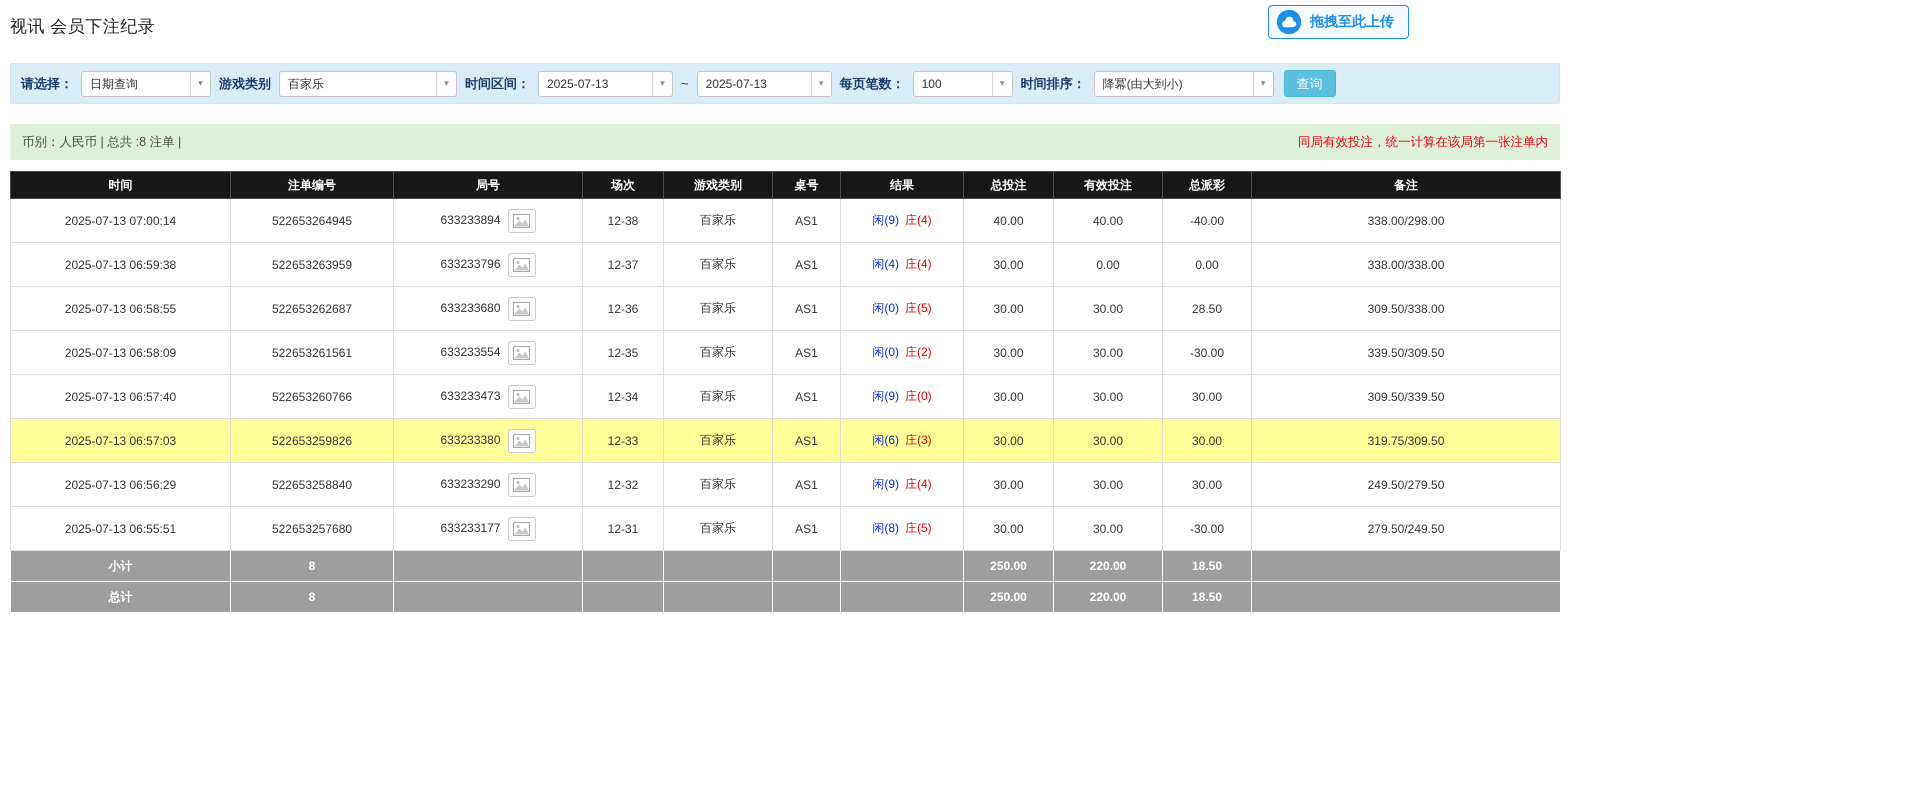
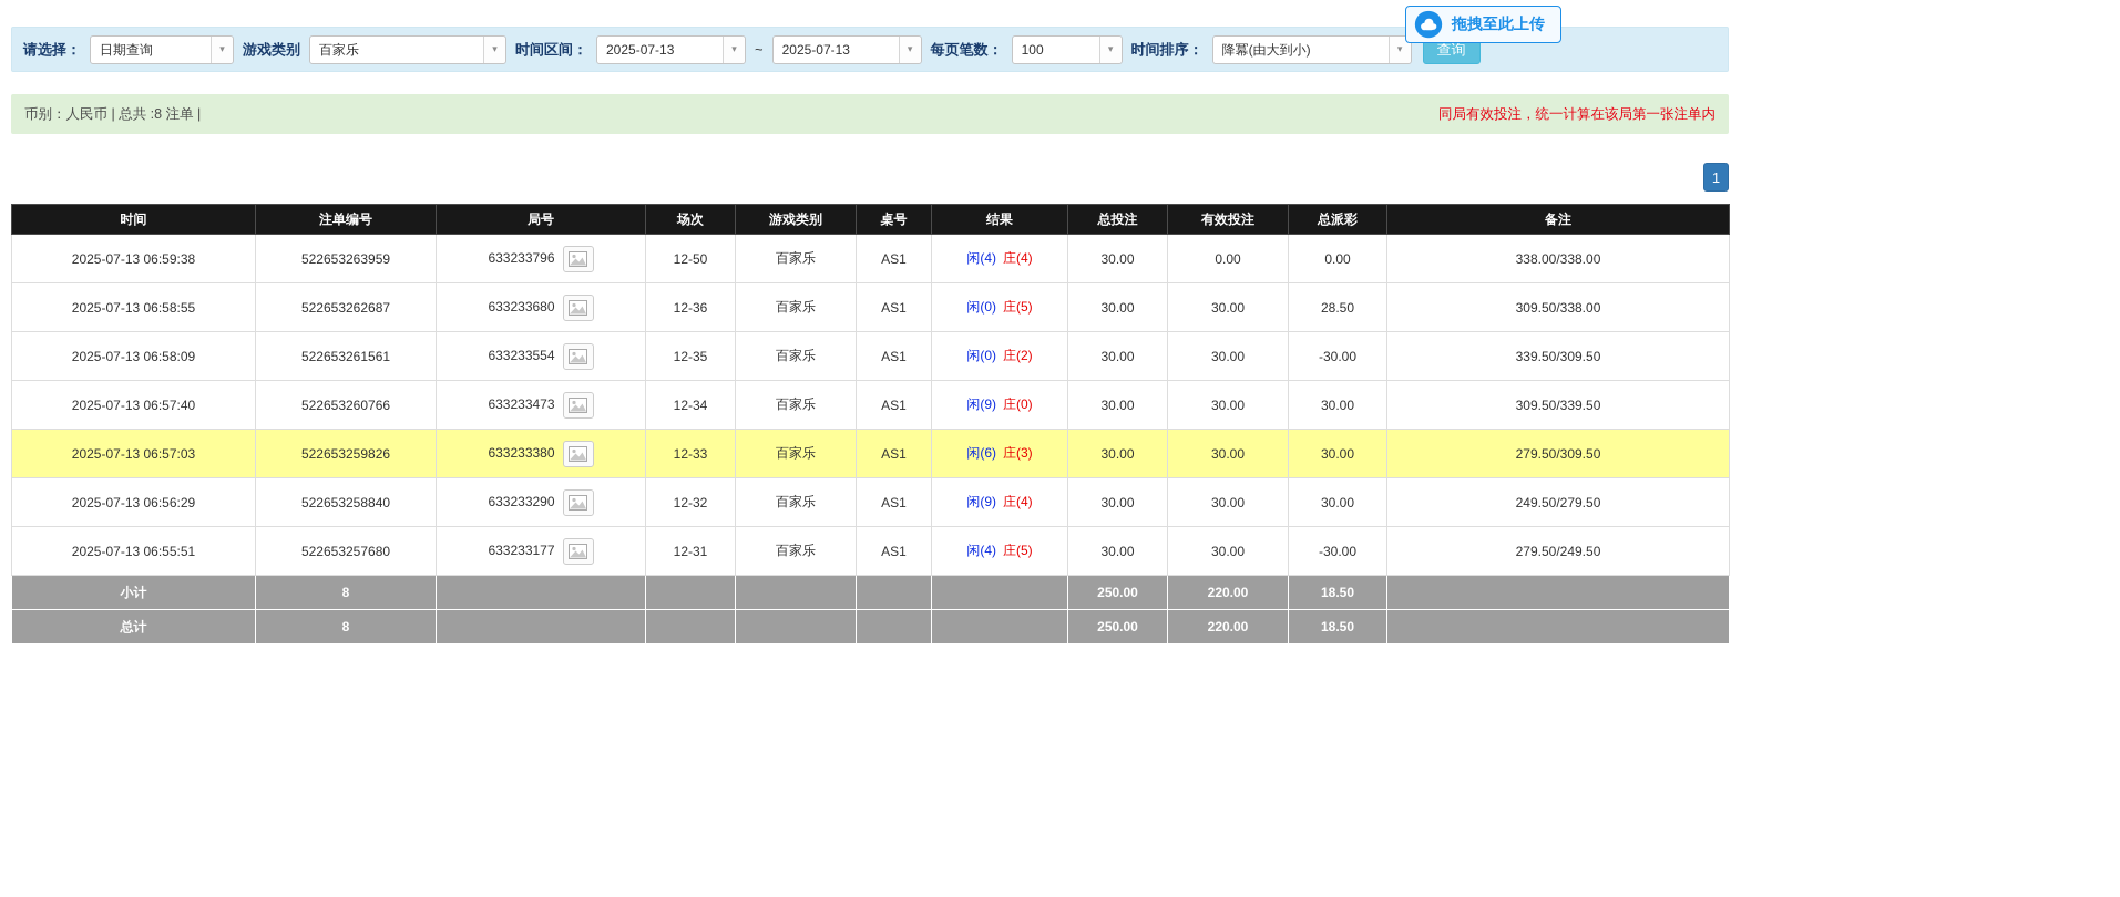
- 视讯 会员下注纪录
  请选择：
  日期查询
  ▾
  游戏类别
  百家乐
  ▾
  时间区间：
  2025-07-13
  ▾
  ~
  2025-07-13
  ▾
  每页笔数：
  100
  ▾
  时间排序：
  降冪(由大到小)
  ▾
  查询
  币别：人民币 | 总共 :8 注单 |
  同局有效投注，统一计算在该局第一张注单内
+ 1
  时间	注单编号	局号	场次	游戏类别	桌号	结果	总投注	有效投注	总派彩	备注
- 2025-07-13 07:00:14	522653264945	633233894	12-38	百家乐	AS1	闲(9) 庄(4)	40.00	40.00	-40.00	338.00/298.00
- 2025-07-13 06:59:38	522653263959	633233796	12-37	百家乐	AS1	闲(4) 庄(4)	30.00	0.00	0.00	338.00/338.00
+ 2025-07-13 06:59:38	522653263959	633233796	12-50	百家乐	AS1	闲(4) 庄(4)	30.00	0.00	0.00	338.00/338.00
  2025-07-13 06:58:55	522653262687	633233680	12-36	百家乐	AS1	闲(0) 庄(5)	30.00	30.00	28.50	309.50/338.00
  2025-07-13 06:58:09	522653261561	633233554	12-35	百家乐	AS1	闲(0) 庄(2)	30.00	30.00	-30.00	339.50/309.50
  2025-07-13 06:57:40	522653260766	633233473	12-34	百家乐	AS1	闲(9) 庄(0)	30.00	30.00	30.00	309.50/339.50
- 2025-07-13 06:57:03	522653259826	633233380	12-33	百家乐	AS1	闲(6) 庄(3)	30.00	30.00	30.00	319.75/309.50
+ 2025-07-13 06:57:03	522653259826	633233380	12-33	百家乐	AS1	闲(6) 庄(3)	30.00	30.00	30.00	279.50/309.50
  2025-07-13 06:56:29	522653258840	633233290	12-32	百家乐	AS1	闲(9) 庄(4)	30.00	30.00	30.00	249.50/279.50
- 2025-07-13 06:55:51	522653257680	633233177	12-31	百家乐	AS1	闲(8) 庄(5)	30.00	30.00	-30.00	279.50/249.50
+ 2025-07-13 06:55:51	522653257680	633233177	12-31	百家乐	AS1	闲(4) 庄(5)	30.00	30.00	-30.00	279.50/249.50
  小计	8						250.00	220.00	18.50
  总计	8						250.00	220.00	18.50
  拖拽至此上传
